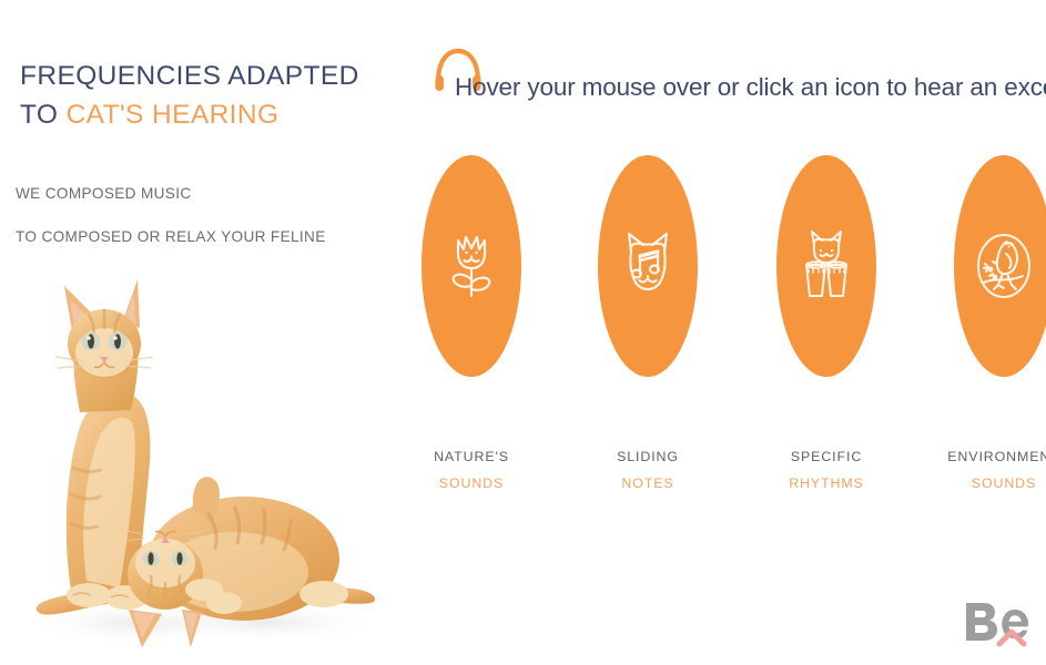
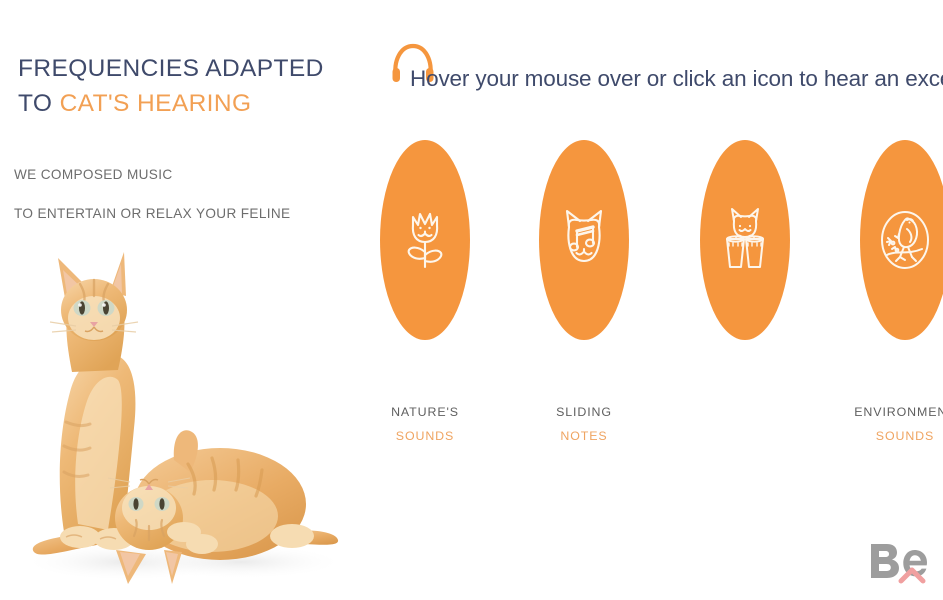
  FREQUENCIES ADAPTED
  TO CAT'S HEARING
  WE COMPOSED MUSIC
- TO COMPOSED OR RELAX YOUR FELINE
+ TO ENTERTAIN OR RELAX YOUR FELINE
  Hover your mouse over or click an icon to hear an exc
  NATURE'S
  SOUNDS
  SLIDING
  NOTES
- SPECIFIC
- RHYTHMS
  ENVIRONMEN
  SOUNDS
